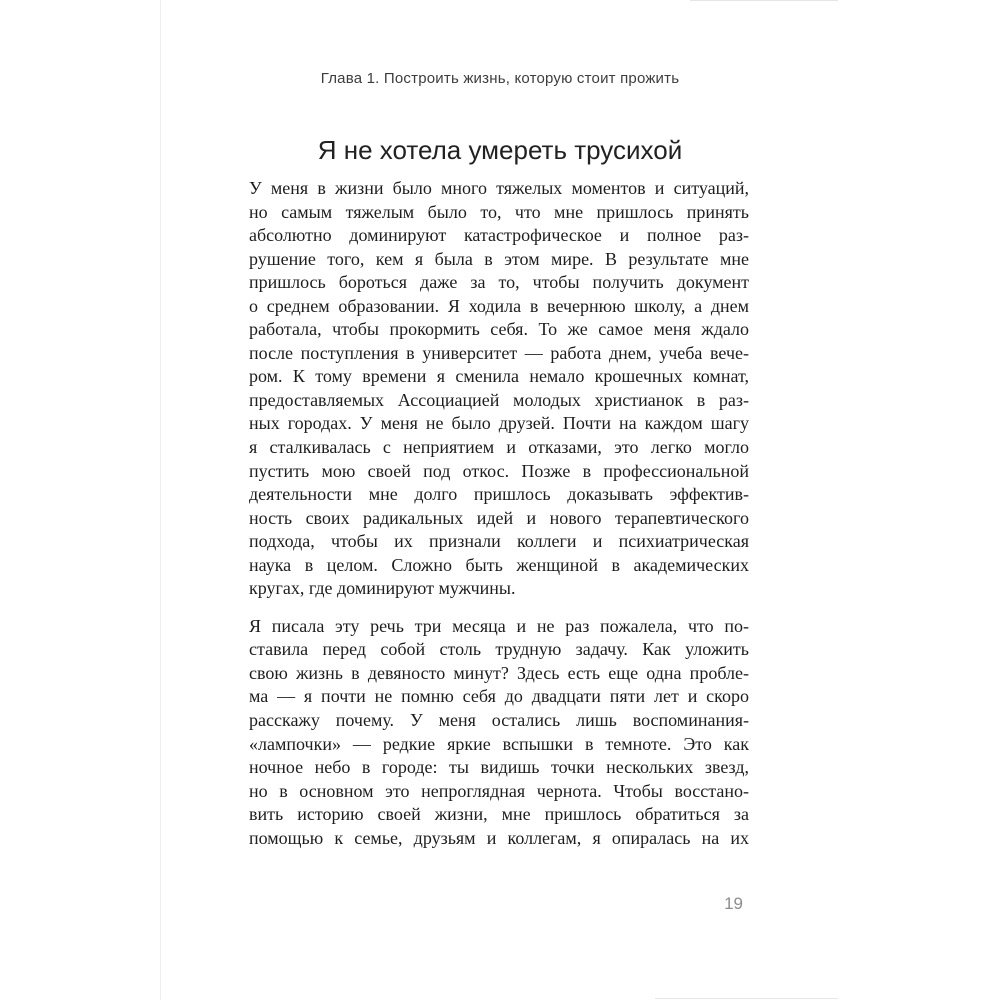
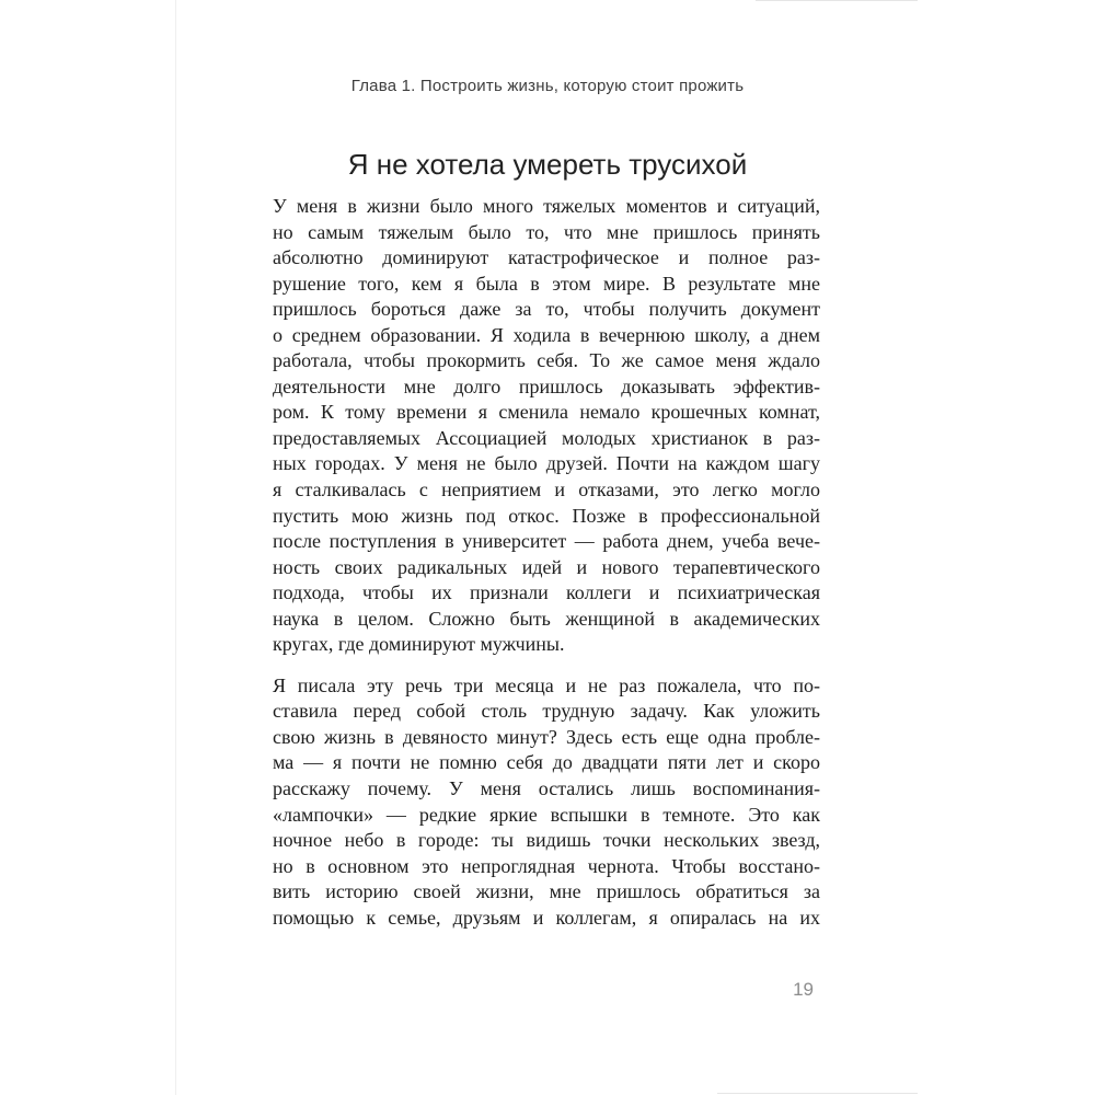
  Глава 1. Построить жизнь, которую стоит прожить
  Я не хотела умереть трусихой
  У меня в жизни было много тяжелых моментов и ситуаций,
  но самым тяжелым было то, что мне пришлось принять
  абсолютно доминируют катастрофическое и полное раз-
  рушение того, кем я была в этом мире. В результате мне
  пришлось бороться даже за то, чтобы получить документ
  о среднем образовании. Я ходила в вечернюю школу, а днем
  работала, чтобы прокормить себя. То же самое меня ждало
- после поступления в университет — работа днем, учеба вече-
+ деятельности мне долго пришлось доказывать эффектив-
  ром. К тому времени я сменила немало крошечных комнат,
  предоставляемых Ассоциацией молодых христианок в раз-
  ных городах. У меня не было друзей. Почти на каждом шагу
  я сталкивалась с неприятием и отказами, это легко могло
- пустить мою своей под откос. Позже в профессиональной
+ пустить мою жизнь под откос. Позже в профессиональной
- деятельности мне долго пришлось доказывать эффектив-
+ после поступления в университет — работа днем, учеба вече-
  ность своих радикальных идей и нового терапевтического
  подхода, чтобы их признали коллеги и психиатрическая
  наука в целом. Сложно быть женщиной в академических
  кругах, где доминируют мужчины.
  Я писала эту речь три месяца и не раз пожалела, что по-
  ставила перед собой столь трудную задачу. Как уложить
  свою жизнь в девяносто минут? Здесь есть еще одна пробле-
  ма — я почти не помню себя до двадцати пяти лет и скоро
  расскажу почему. У меня остались лишь воспоминания-
  «лампочки» — редкие яркие вспышки в темноте. Это как
  ночное небо в городе: ты видишь точки нескольких звезд,
  но в основном это непроглядная чернота. Чтобы восстано-
  вить историю своей жизни, мне пришлось обратиться за
  помощью к семье, друзьям и коллегам, я опиралась на их
  19
